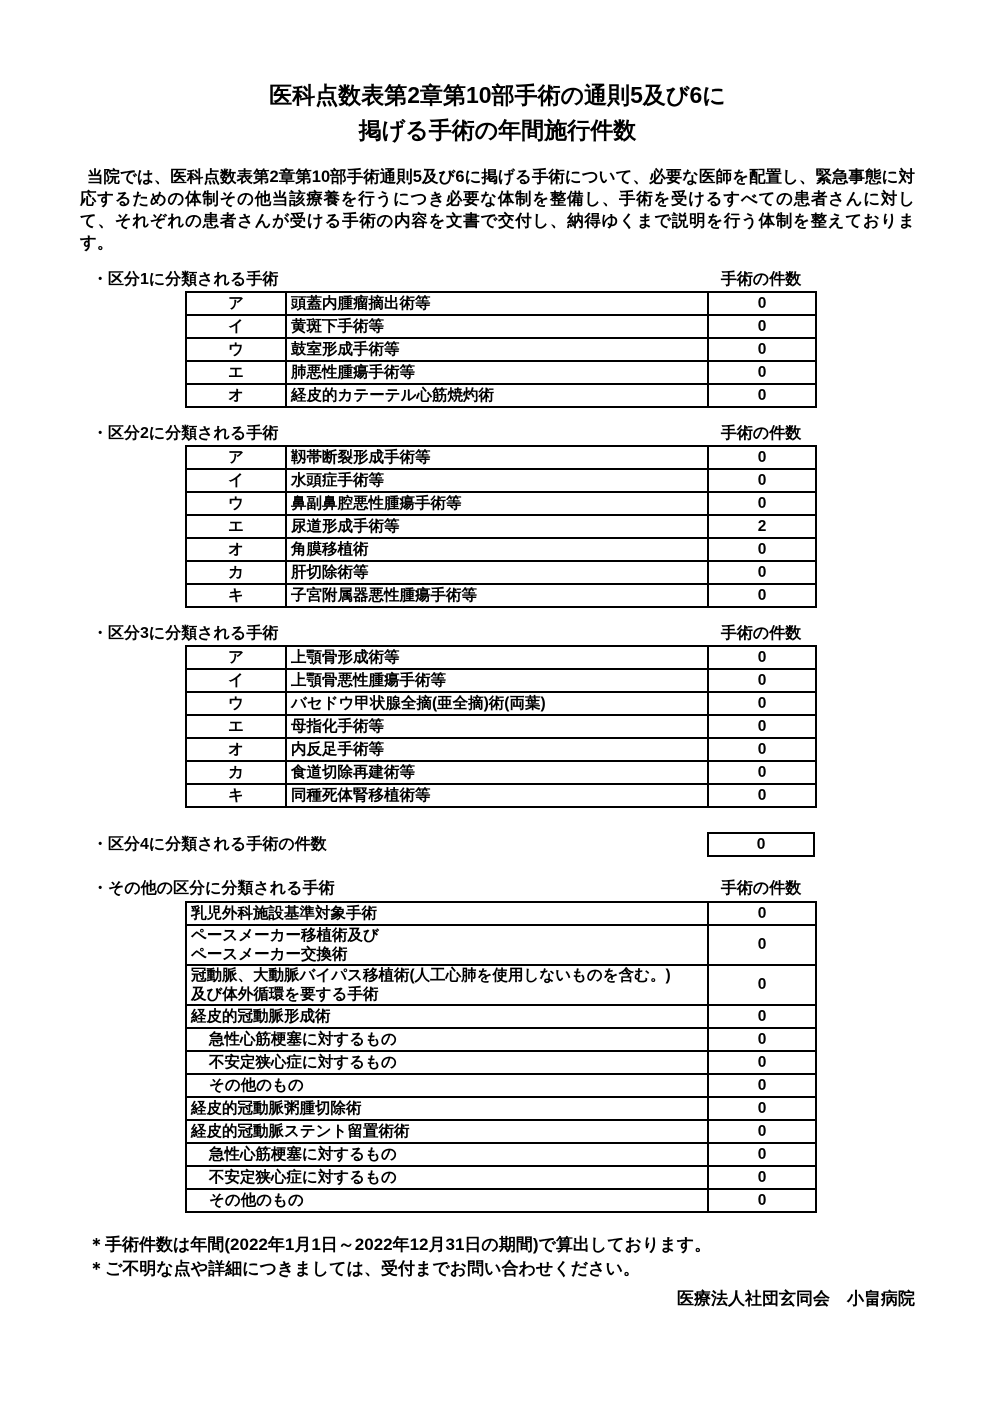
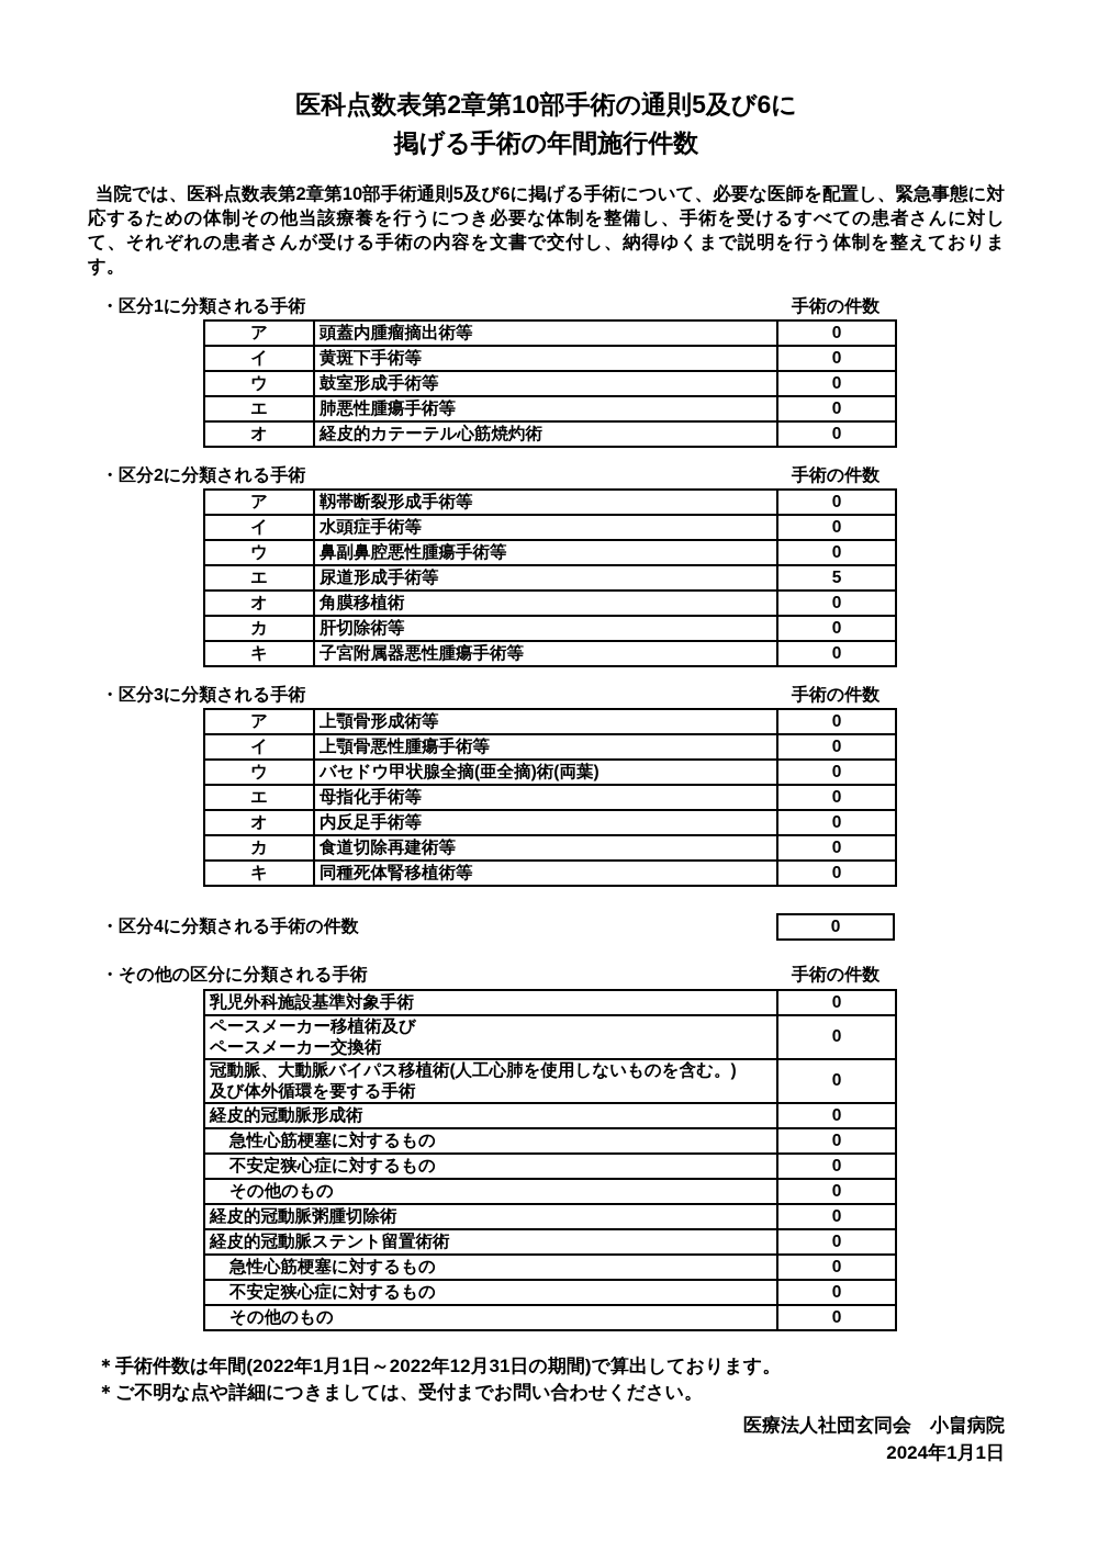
  医科点数表第2章第10部手術の通則5及び6に
  掲げる手術の年間施行件数
  当院では、医科点数表第2章第10部手術通則5及び6に掲げる手術について、必要な医師を配置し、緊急事態に対応するための体制その他当該療養を行うにつき必要な体制を整備し、手術を受けるすべての患者さんに対して、それぞれの患者さんが受ける手術の内容を文書で交付し、納得ゆくまで説明を行う体制を整えております。
  ・区分1に分類される手術
  手術の件数
  ア	頭蓋内腫瘤摘出術等	0
  イ	黄斑下手術等	0
  ウ	鼓室形成手術等	0
  エ	肺悪性腫瘍手術等	0
  オ	経皮的カテーテル心筋焼灼術	0
  ・区分2に分類される手術
  手術の件数
  ア	靱帯断裂形成手術等	0
  イ	水頭症手術等	0
  ウ	鼻副鼻腔悪性腫瘍手術等	0
- エ	尿道形成手術等	2
+ エ	尿道形成手術等	5
  オ	角膜移植術	0
  カ	肝切除術等	0
  キ	子宮附属器悪性腫瘍手術等	0
  ・区分3に分類される手術
  手術の件数
  ア	上顎骨形成術等	0
  イ	上顎骨悪性腫瘍手術等	0
  ウ	バセドウ甲状腺全摘(亜全摘)術(両葉)	0
  エ	母指化手術等	0
  オ	内反足手術等	0
  カ	食道切除再建術等	0
  キ	同種死体腎移植術等	0
  ・区分4に分類される手術の件数
  0
  ・その他の区分に分類される手術
  手術の件数
  乳児外科施設基準対象手術	0
  ペースメーカー移植術及び ペースメーカー交換術	0
  冠動脈、大動脈バイパス移植術(人工心肺を使用しないものを含む。) 及び体外循環を要する手術	0
  経皮的冠動脈形成術	0
  急性心筋梗塞に対するもの	0
  不安定狭心症に対するもの	0
  その他のもの	0
  経皮的冠動脈粥腫切除術	0
  経皮的冠動脈ステント留置術術	0
  急性心筋梗塞に対するもの	0
  不安定狭心症に対するもの	0
  その他のもの	0
  ＊手術件数は年間(2022年1月1日～2022年12月31日の期間)で算出しております。
  ＊ご不明な点や詳細につきましては、受付までお問い合わせください。
  医療法人社団玄同会 小畠病院
+ 2024年1月1日
